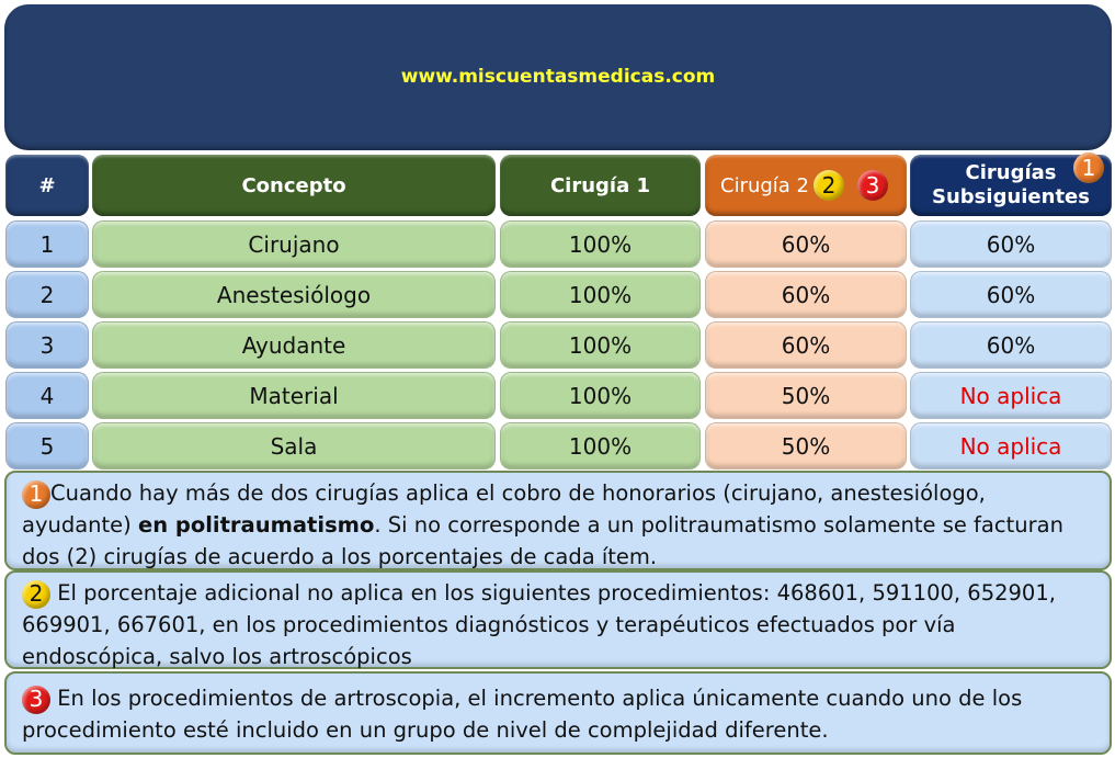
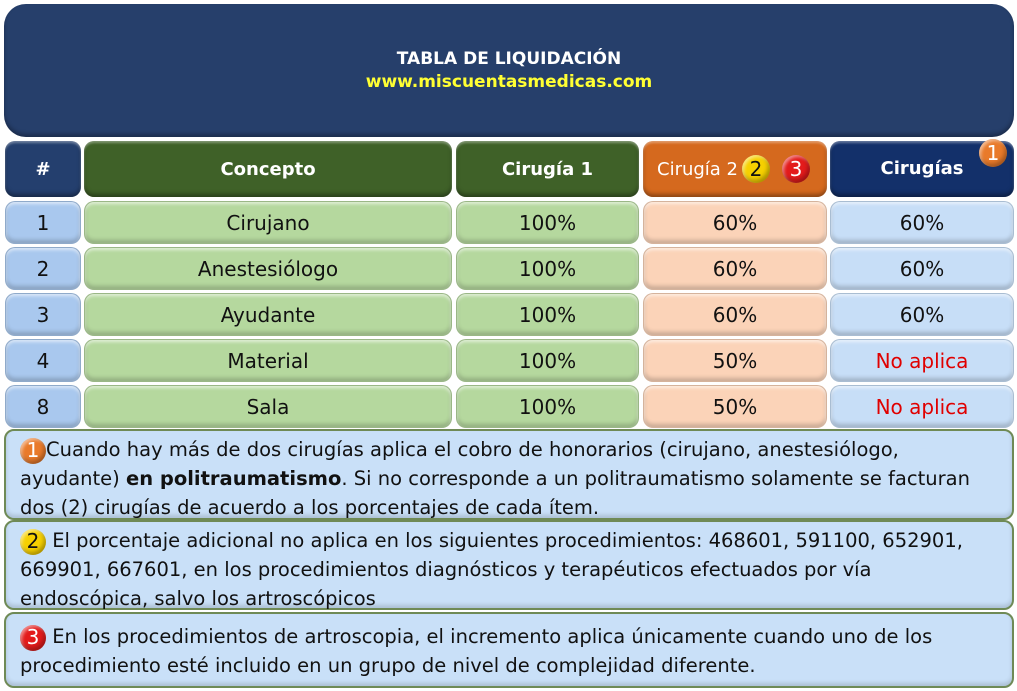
+ TABLA DE LIQUIDACIÓN
  www.miscuentasmedicas.com
  #
  Concepto
  Cirugía 1
  Cirugía 2
  2
  3
  Cirugías
- Subsiguientes
  1
  1
  Cirujano
  100%
  60%
  60%
  2
  Anestesiólogo
  100%
  60%
  60%
  3
  Ayudante
  100%
  60%
  60%
  4
  Material
  100%
  50%
  No aplica
- 5
+ 8
  Sala
  100%
  50%
  No aplica
  1 Cuando hay más de dos cirugías aplica el cobro de honorarios (cirujano, anestesiólogo, ayudante) en politraumatismo. Si no corresponde a un politraumatismo solamente se facturan dos (2) cirugías de acuerdo a los porcentajes de cada ítem.
  2 El porcentaje adicional no aplica en los siguientes procedimientos: 468601, 591100, 652901, 669901, 667601, en los procedimientos diagnósticos y terapéuticos efectuados por vía endoscópica, salvo los artroscópicos
  3 En los procedimientos de artroscopia, el incremento aplica únicamente cuando uno de los procedimiento esté incluido en un grupo de nivel de complejidad diferente.
